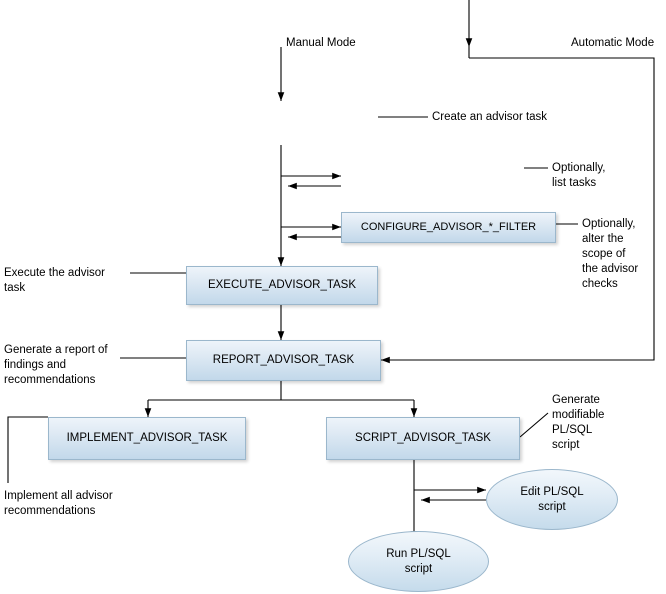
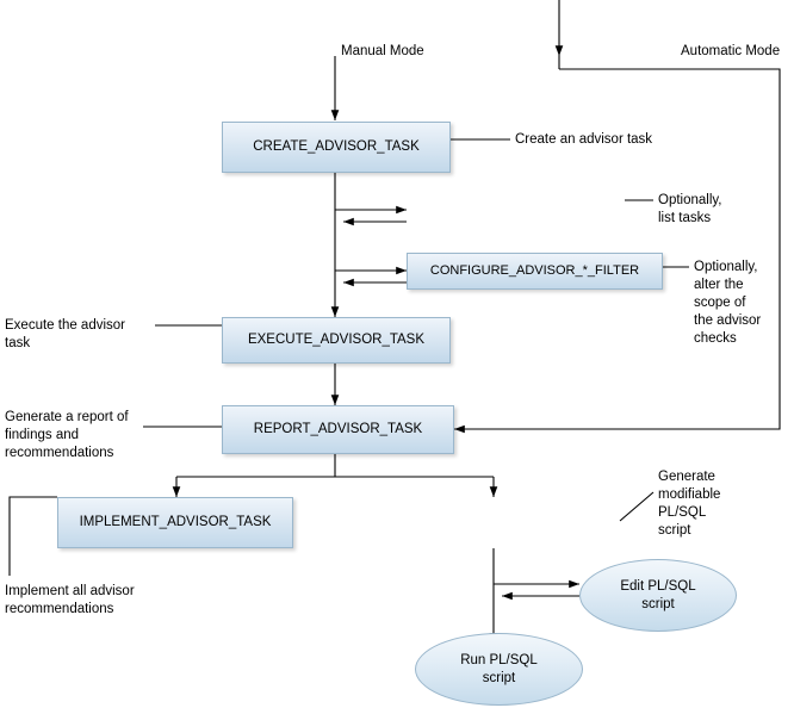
  Manual Mode
  Automatic Mode
+ CREATE_ADVISOR_TASK
  CONFIGURE_ADVISOR_*_FILTER
  EXECUTE_ADVISOR_TASK
  REPORT_ADVISOR_TASK
  IMPLEMENT_ADVISOR_TASK
- SCRIPT_ADVISOR_TASK
  Edit PL/SQL
  script
  Run PL/SQL
  script
  Create an advisor task
  Optionally,
  list tasks
  Optionally,
  alter the
  scope of
  the advisor
  checks
  Execute the advisor
  task
  Generate a report of
  findings and
  recommendations
  Implement all advisor
  recommendations
  Generate
  modifiable
  PL/SQL
  script
